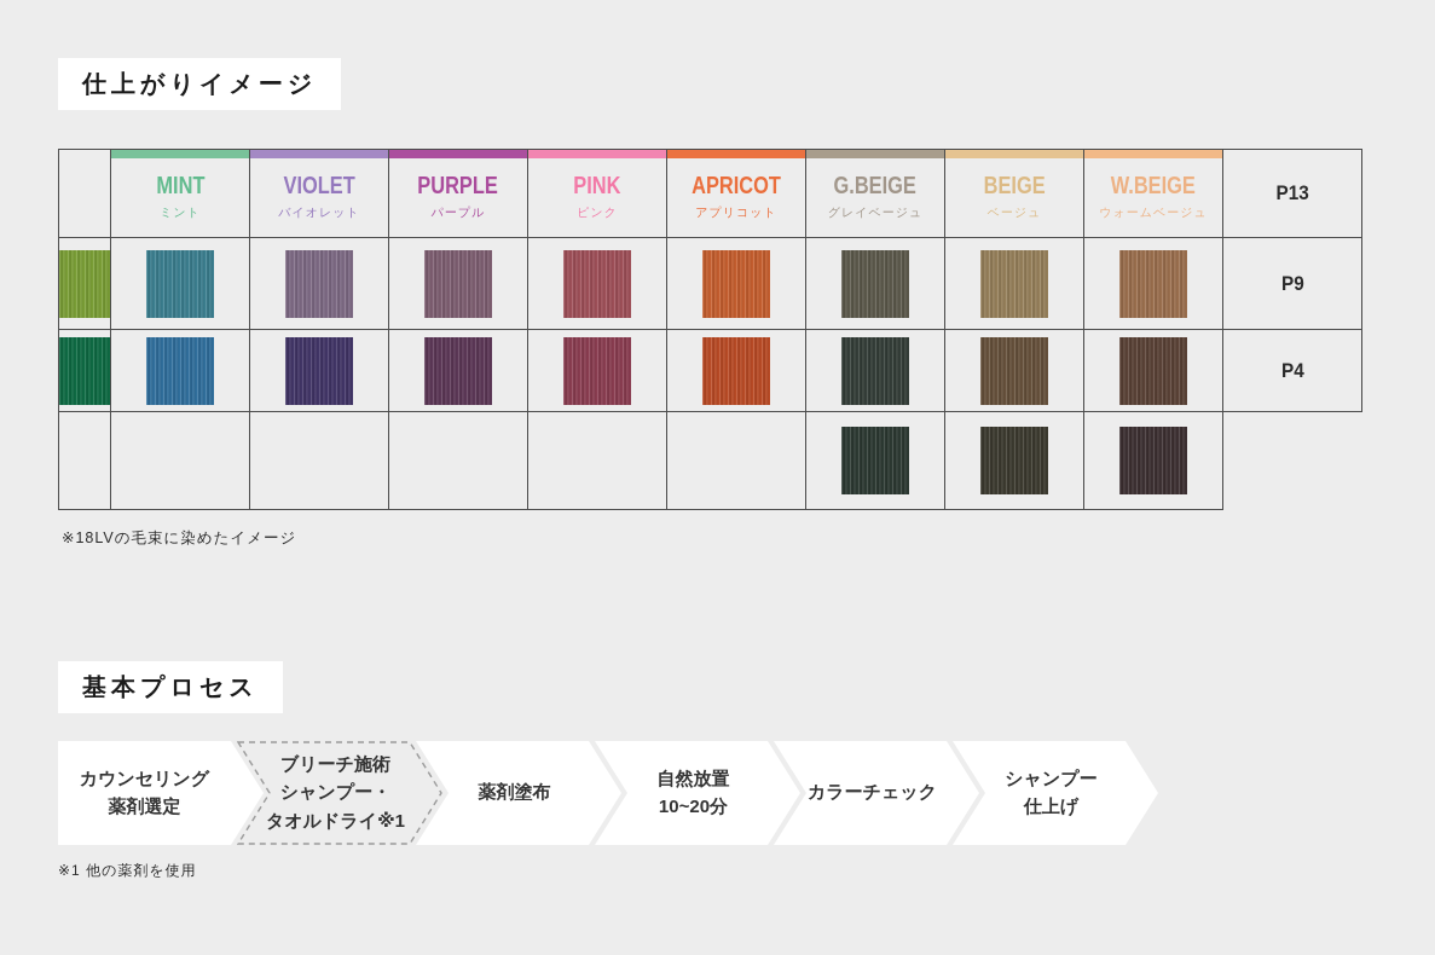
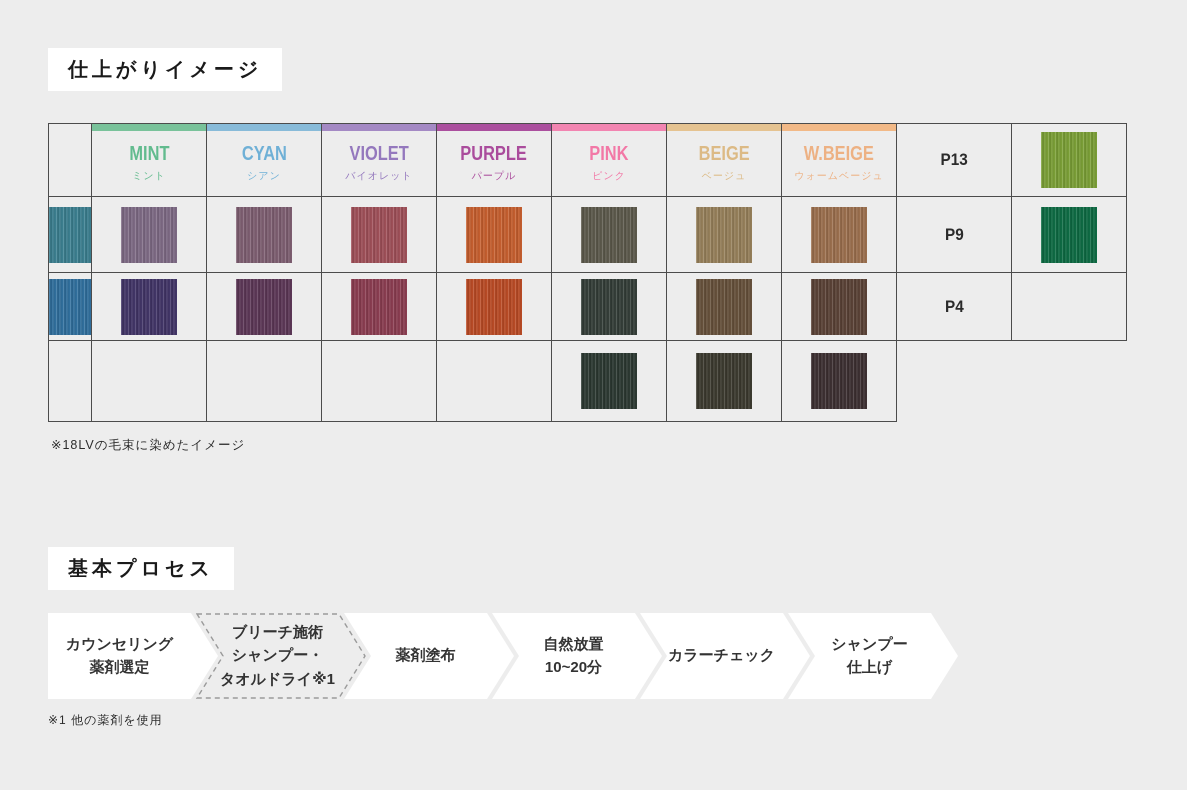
  仕上がりイメージ
  MINT
  ミント
+ CYAN
+ シアン
  VIOLET
  バイオレット
  PURPLE
  パープル
  PINK
  ピンク
- APRICOT
- アプリコット
- G.BEIGE
- グレイベージュ
  BEIGE
  ベージュ
  W.BEIGE
  ウォームベージュ
  P13
  P9
  P4
  ※18LVの毛束に染めたイメージ
  基本プロセス
  カウンセリング
  薬剤選定
  ブリーチ施術
  シャンプー・
  タオルドライ※1
  薬剤塗布
  自然放置
  10~20分
  カラーチェック
  シャンプー
  仕上げ
  ※1 他の薬剤を使用
